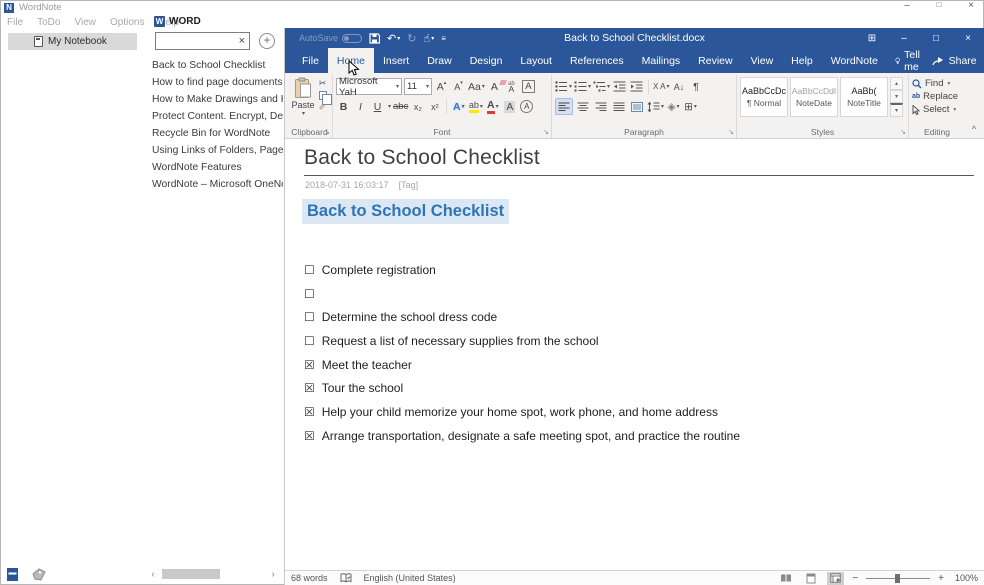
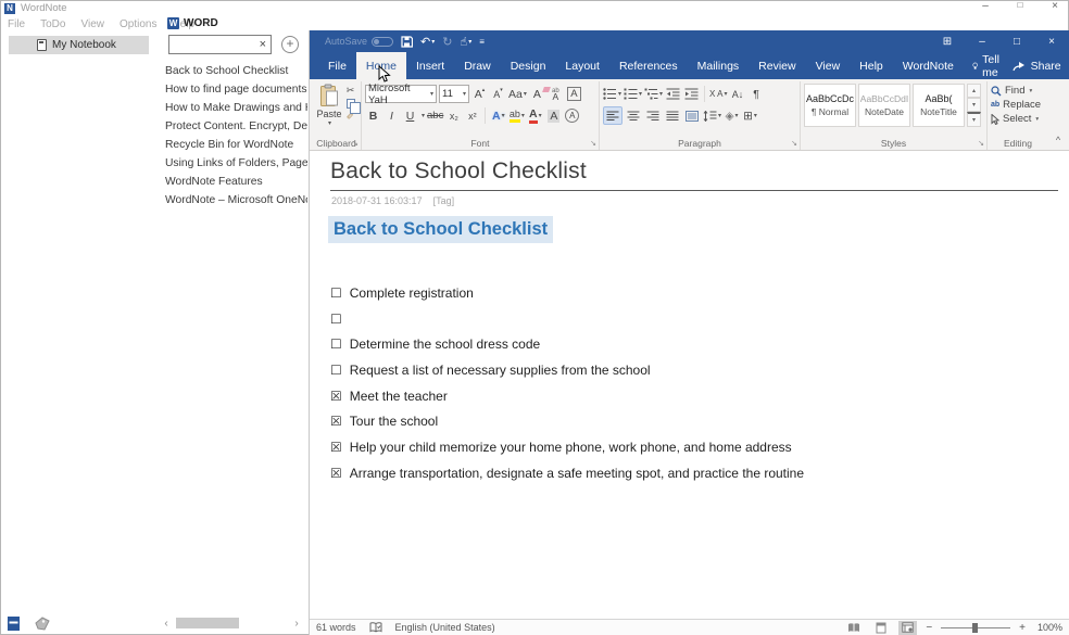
  N
  WordNote
  –
  □
  ×
  File
  ToDo
  View
  Options
  elp
  W
  WORD
  My Notebook
  ×
  +
  Back to School Checklist
  How to find page documents
  Protect Content. Encrypt, De
  Recycle Bin for WordNote
  Using Links of Folders, Page
  WordNote Features
  WordNote – Microsoft OneN
  ‹
  ›
- Back to School Checklist.docx
  AutoSave
  ↶
  ↻
  ☝
  ≡
  ⊞
  –
  □
  ×
  File
  Home
  Insert
  Draw
  Design
  Layout
  References
  Mailings
  Review
  View
  Help
  WordNote
  Tell me
  Share
  Paste
  ✂
  ✐
  Clipboard
  Microsoft YaH
  11
  A
  A
  Aa
  A
  A
  A
  B
  I
  U
  abc
  x₂
  x²
  A
  ab
  A
  A
  A
  Font
  X A
  A↓
  ¶
  ◈
  ⊞
  Paragraph
  AaBbCcDc
  ¶ Normal
  AaBbCcDdI
  NoteDate
  AaBb(
  NoteTitle
  Styles
  Find
  Replace
  Select
  Editing
  ^
  Back to School Checklist
  2018-07-31 16:03:17
  [Tag]
  Back to School Checklist
  ☐
  Complete registration
  ☐
  ☐
  Determine the school dress code
  ☐
  Request a list of necessary supplies from the school
  ☒
  Meet the teacher
  ☒
  Tour the school
  ☒
- Help your child memorize your home spot, work phone, and home address
+ Help your child memorize your home phone, work phone, and home address
  ☒
  Arrange transportation, designate a safe meeting spot, and practice the routine
- 68 words
+ 61 words
  English (United States)
  −
  +
  100%
